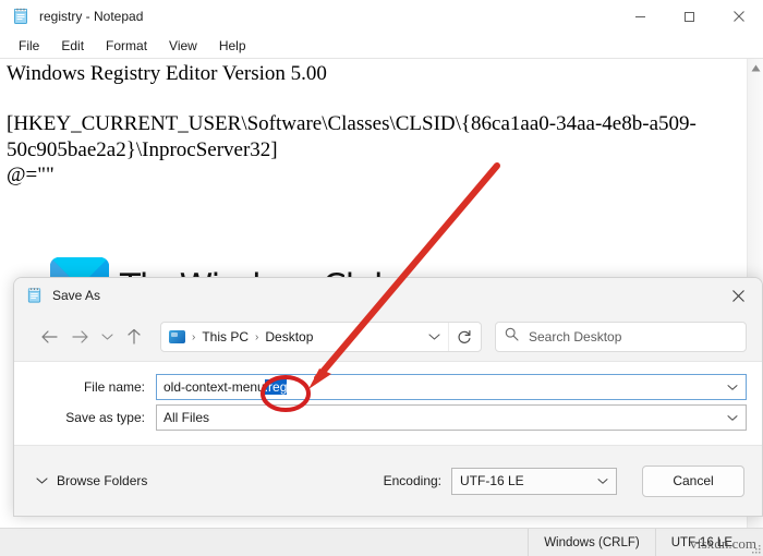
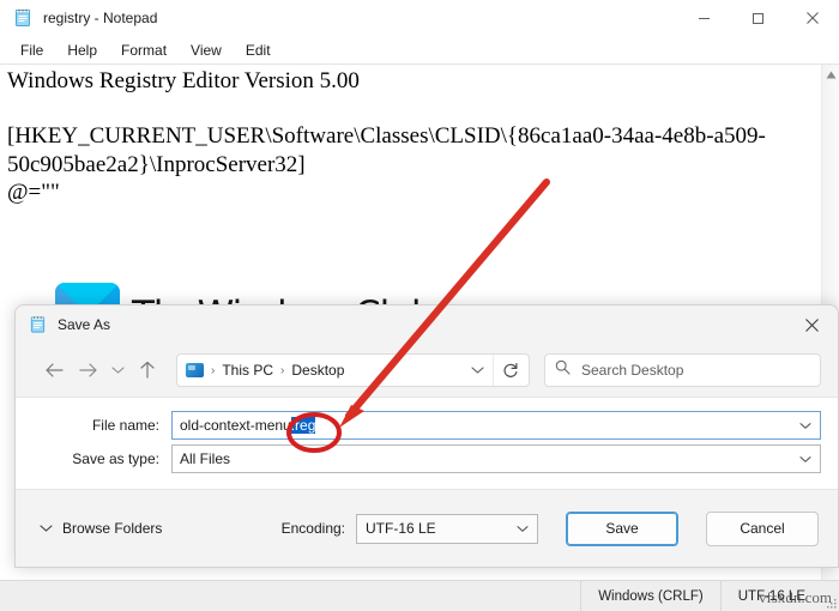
  registry - Notepad
  File
- Edit
+ Help
  Format
  View
- Help
+ Edit
  Windows Registry Editor Version 5.00
  [HKEY_CURRENT_USER\Software\Classes\CLSID\{86ca1aa0-34aa-4e8b-a509-50c905bae2a2}\InprocServer32]
  @=""
  Windows (CRLF)
  UTF-16 LE
  vfsxdn.com
  Save As
  ›
  This PC
  ›
  Desktop
  Search Desktop
  File name:
  old-context-menu reg
  Save as type:
  All Files
  Browse Folders
  Encoding:
  UTF-16 LE
+ Save
  Cancel
